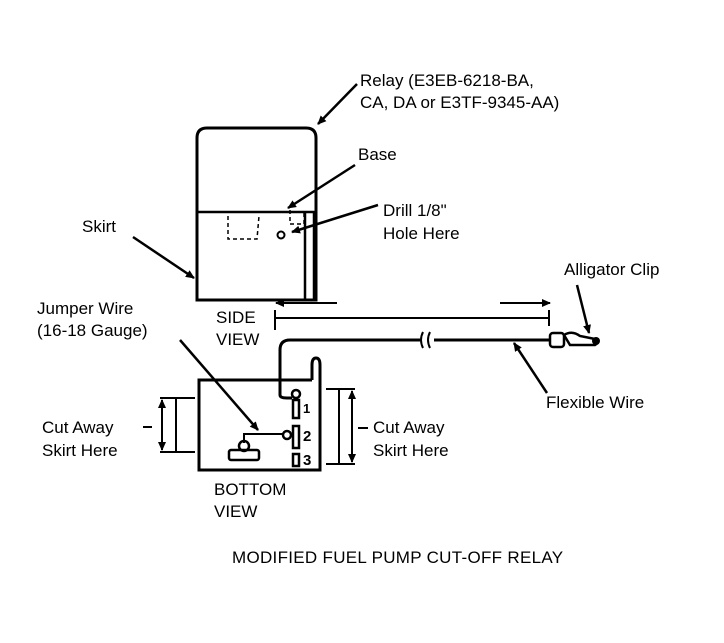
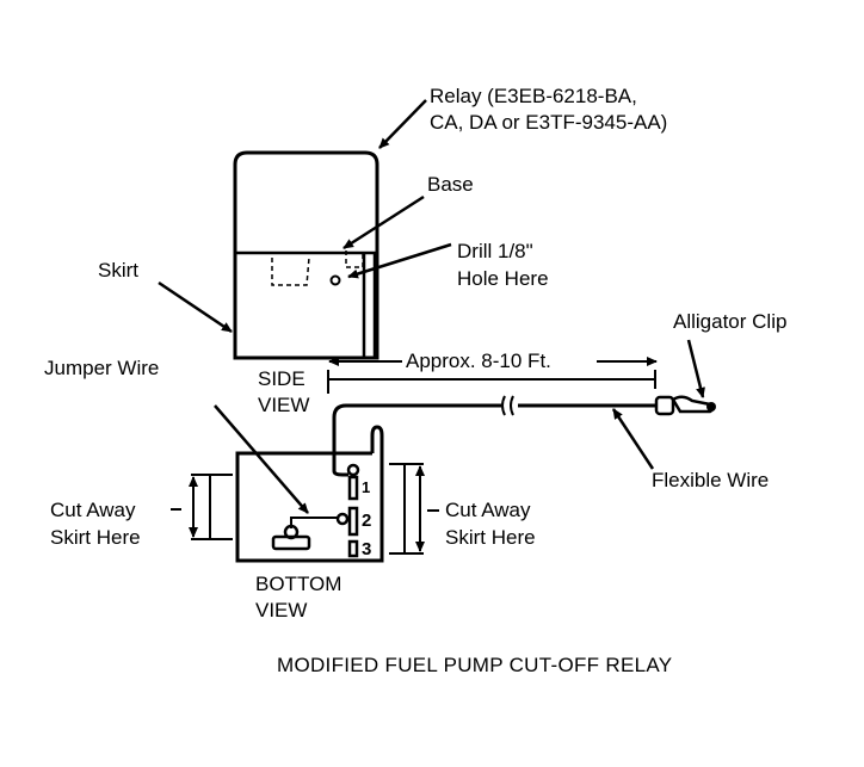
  Relay (E3EB-6218-BA,
  CA, DA or E3TF-9345-AA)
  Base
  Skirt
  Drill 1/8"
  Hole Here
  Alligator Clip
+ Approx. 8-10 Ft.
  SIDE
  VIEW
  Jumper Wire
- (16-18 Gauge)
  Cut Away
  Skirt Here
  Cut Away
  Skirt Here
  Flexible Wire
  BOTTOM
  VIEW
  1
  2
  3
  MODIFIED FUEL PUMP CUT-OFF RELAY
